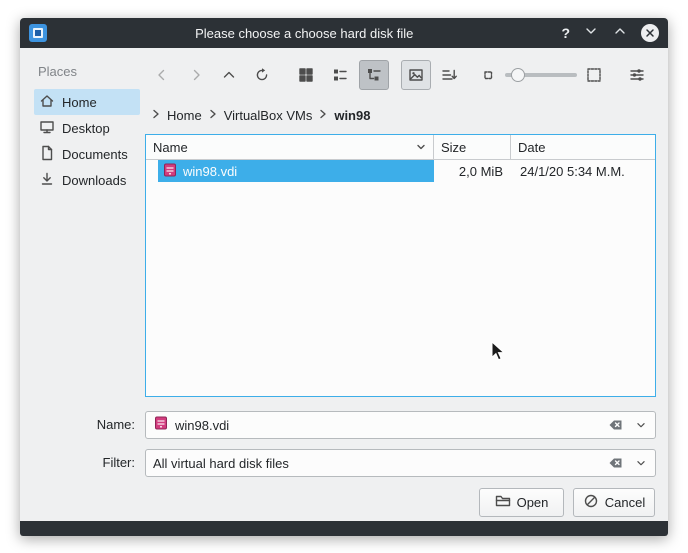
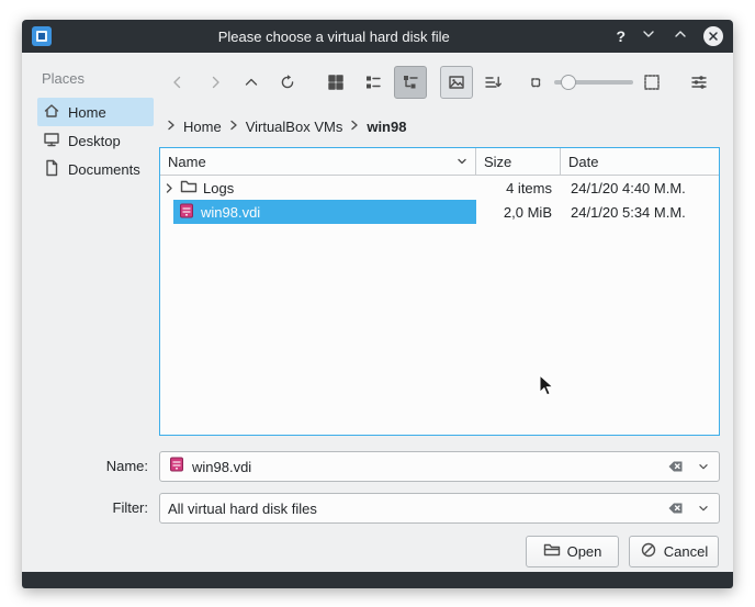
- Please choose a choose hard disk file
+ Please choose a virtual hard disk file
  ?
  Places
  Home
  Desktop
  Documents
- Downloads
  Home
  VirtualBox VMs
  win98
  Name
  Size
  Date
+ Logs
+ 4 items
+ 24/1/20 4:40 M.M.
  win98.vdi
  2,0 MiB
  24/1/20 5:34 M.M.
  Name:
  win98.vdi
  Filter:
  All virtual hard disk files
  Open
  Cancel
